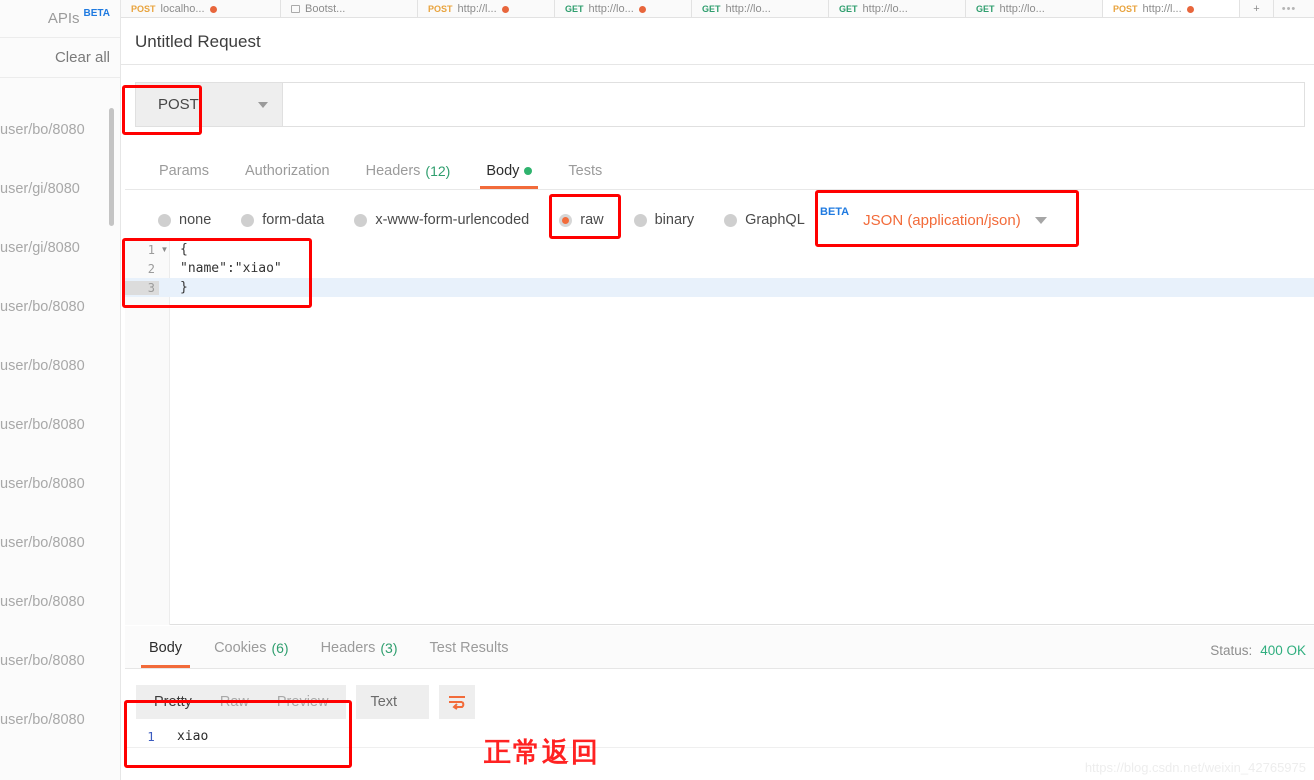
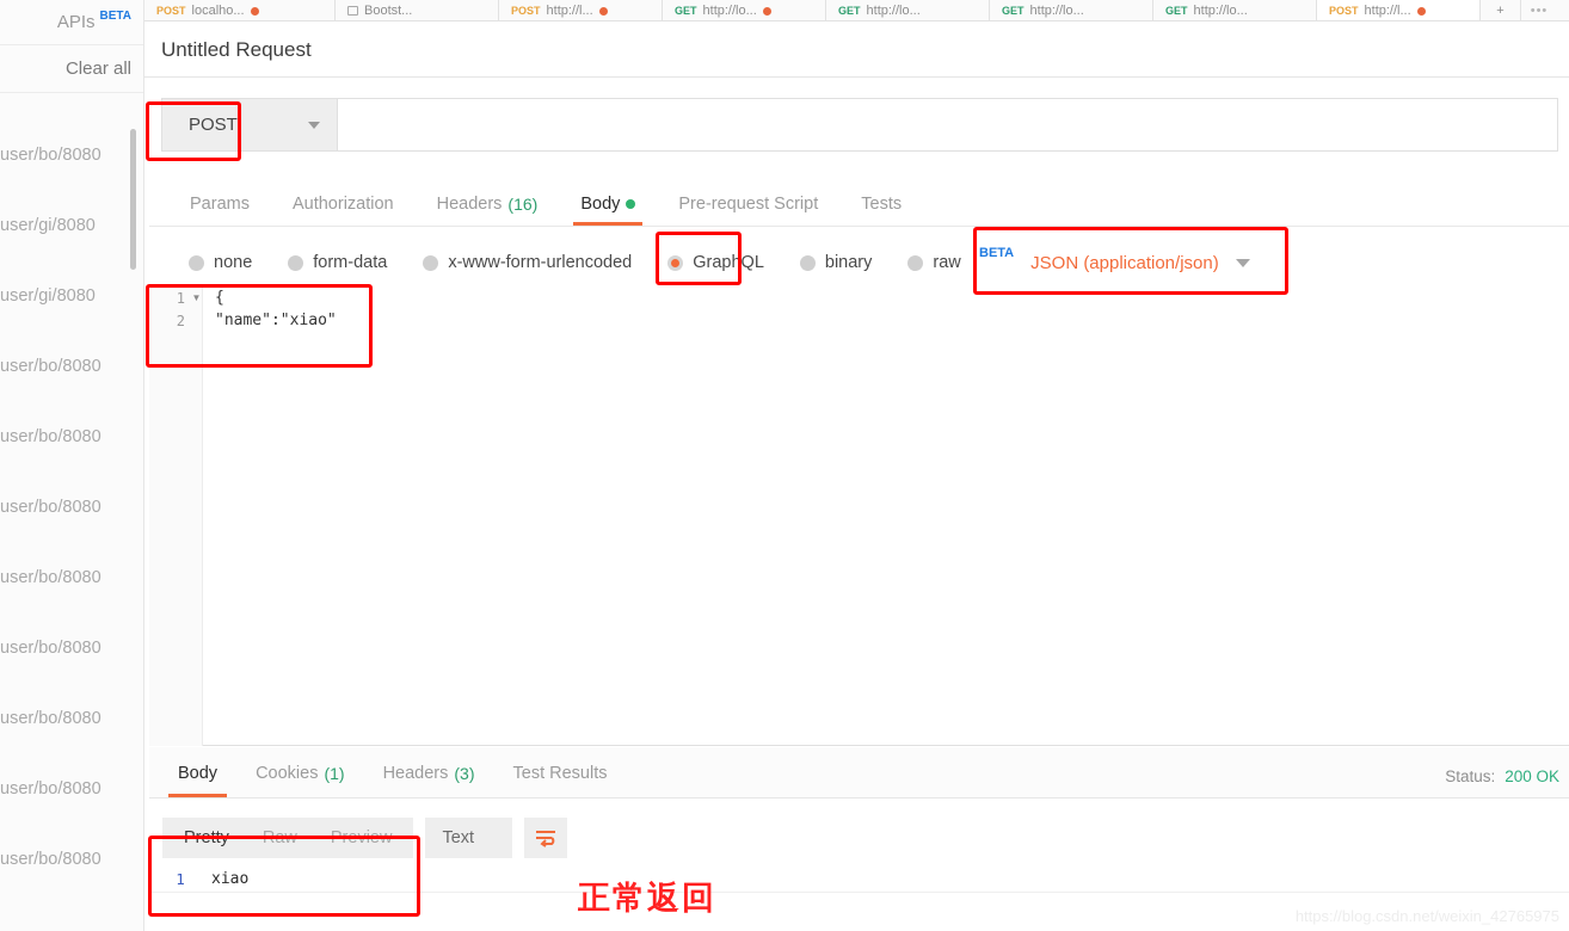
  APIs
  BETA
  Clear all
  8080/user/bo
  8080/user/gi
  8080/user/gi
  8080/user/bo
  8080/user/bo
  8080/user/bo
  8080/user/bo
  8080/user/bo
  8080/user/bo
  8080/user/bo
  8080/user/bo
  POST
  localho...
  Bootst...
  POST
  http://l...
  GET
  http://lo...
  GET
  http://lo...
  GET
  http://lo...
  GET
  http://lo...
  POST
  http://l...
  +
  •••
  Untitled Request
  POST
  Params
  Authorization
  Headers
- (12)
+ (16)
  Body
+ Pre-request Script
  Tests
  none
  form-data
  x-www-form-urlencoded
- raw
+ GraphQL
  binary
- GraphQL
+ raw
  BETA
  JSON (application/json)
  1
  ▼
  {
  2
  "name":"xiao"
- 3
- }
  Body
  Cookies
- (6)
+ (1)
  Headers
  (3)
  Test Results
  Status:
- 400 OK
+ 200 OK
  Pretty
  Raw
  Preview
  Text
  1
  xiao
  正常返回
